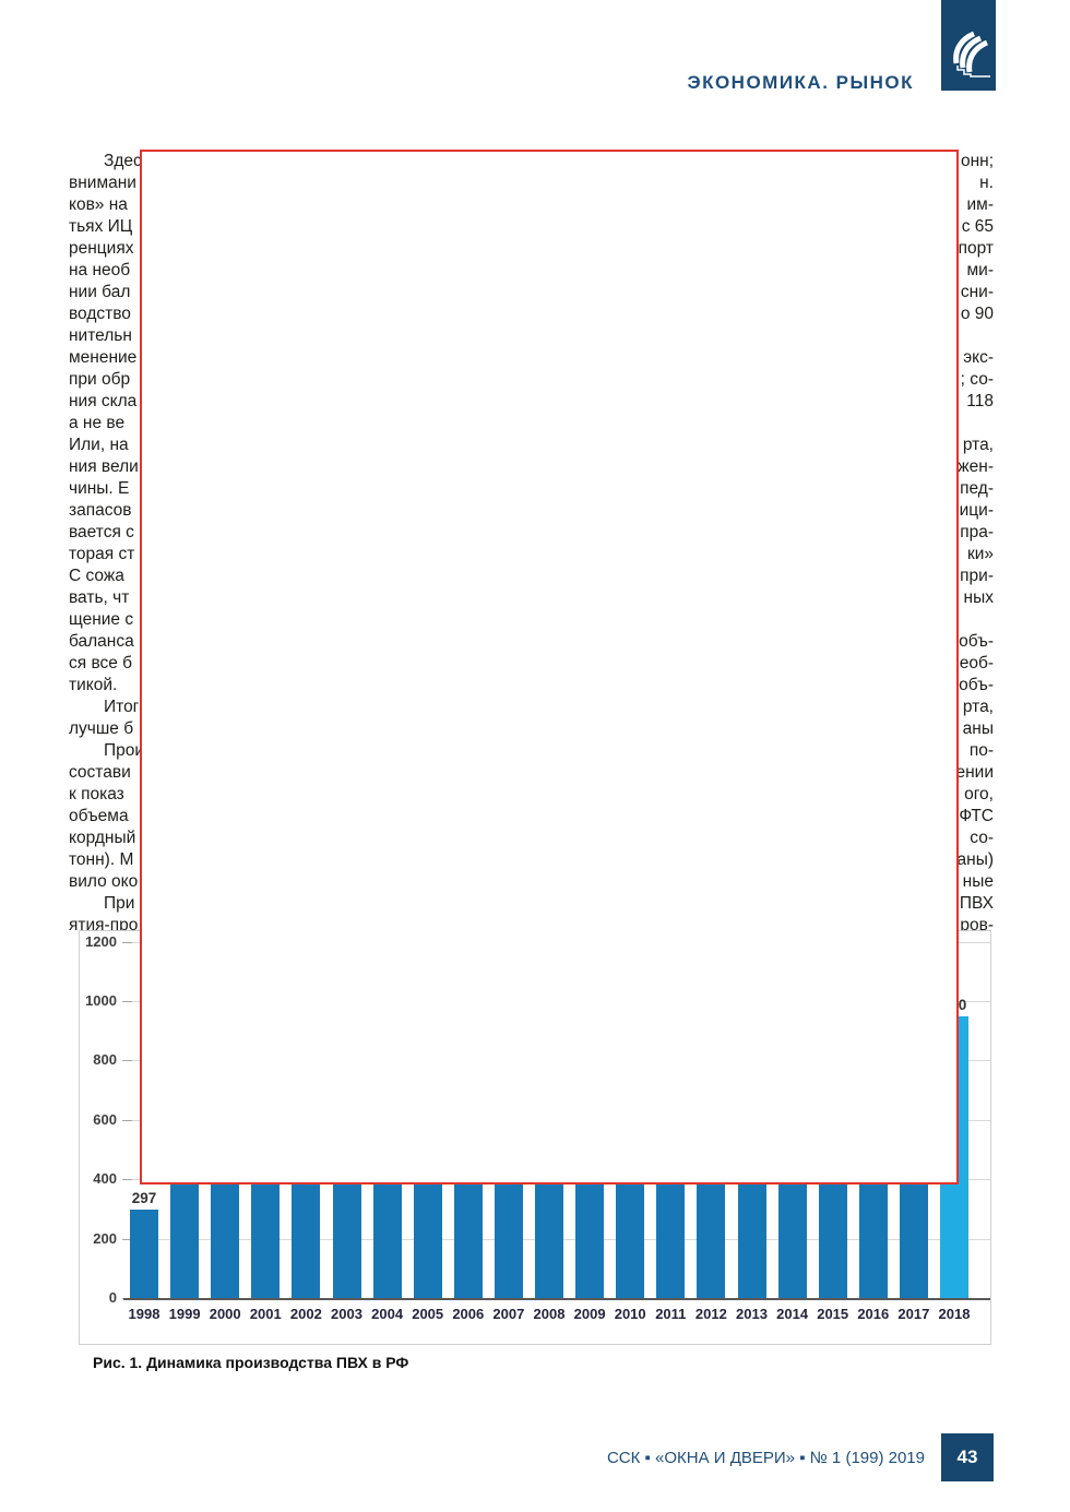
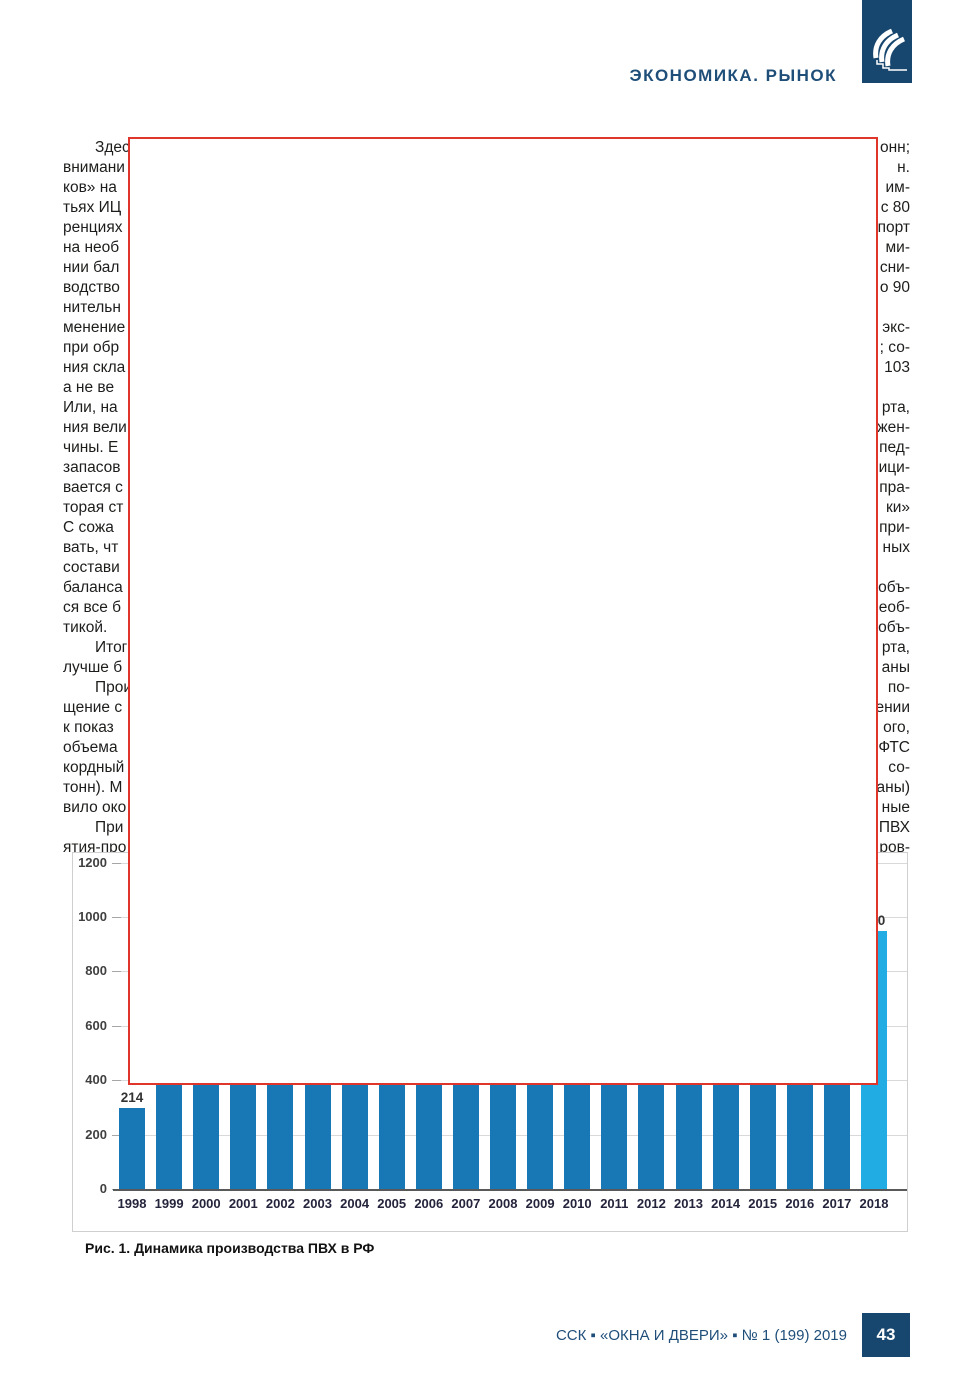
  ЭКОНОМИКА. РЫНОК
  Здес
  онн;
  внимани
  н.
  ков» на
  им-
  тьях ИЦ
- с 65
+ с 80
  ренциях
  порт
  на необ
  ми-
  нии бал
  сни-
  водство
  о 90
  нительн
  менение
  экс-
  при обр
  ; со-
  ния скла
- 118
+ 103
  а не ве
  Или, на
  рта,
  ния вели
  жен-
  чины. Е
  пед-
  запасов
  ици-
  вается с
  пра-
  торая ст
  ки»
  С сожа
  при-
  вать, чт
  ных
- щение с
+ состави
  баланса
  объ-
  ся все б
  еоб-
  тикой.
  объ-
  Итог
  рта,
  лучше б
  аны
  Про
  по-
- состави
+ щение с
  ении
  к показ
  ого,
  объема
  ФТС
  кордный
  со-
  тонн). М
  аны)
  вило око
  ные
  При
  ПВХ
  ятия-про
  ров-
  0
  200
  400
  600
  800
  1000
  1200
- 297
+ 214
  1998
  1999
  2000
  2001
  2002
  2003
  2004
  2005
  2006
  2007
  2008
  2009
  2010
  2011
  2012
  2013
  2014
  2015
  2016
  2017
  2018
  Рис. 1. Динамика производства ПВХ в РФ
  ССК ▪ «ОКНА И ДВЕРИ» ▪ № 1 (199) 2019
  43
